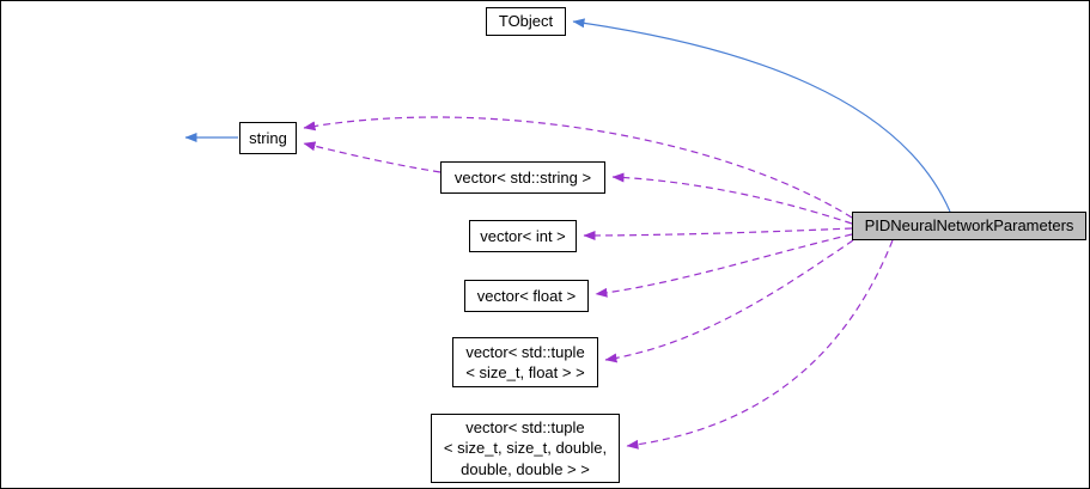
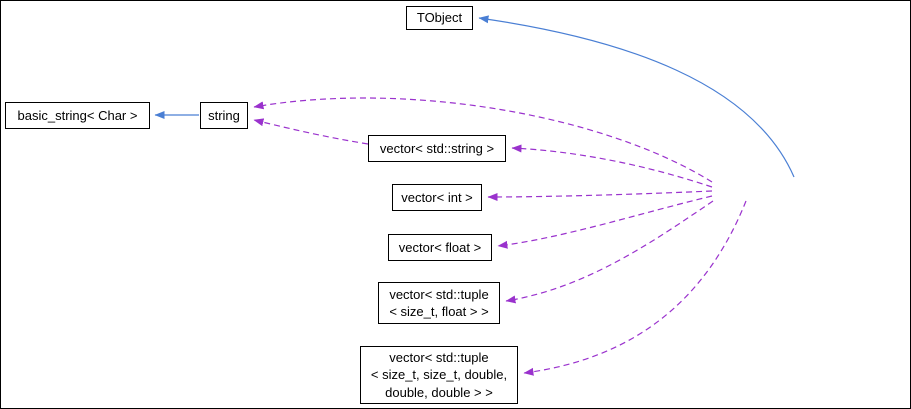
  TObject
+ basic_string< Char >
  string
  vector< std::string >
  vector< int >
  vector< float >
  vector< std::tuple
  < size_t, float > >
  vector< std::tuple
  < size_t, size_t, double,
  double, double > >
- PIDNeuralNetworkParameters
